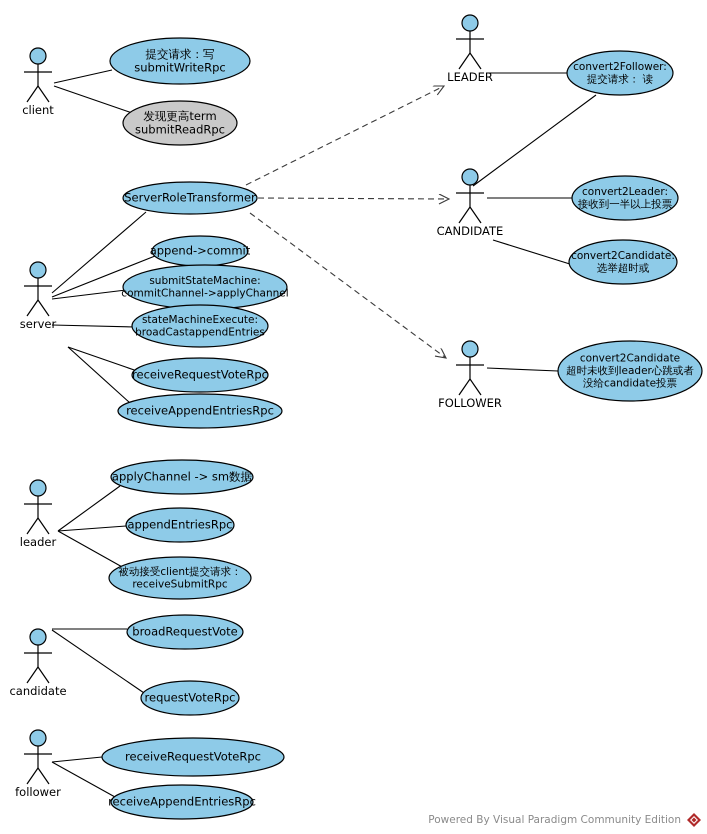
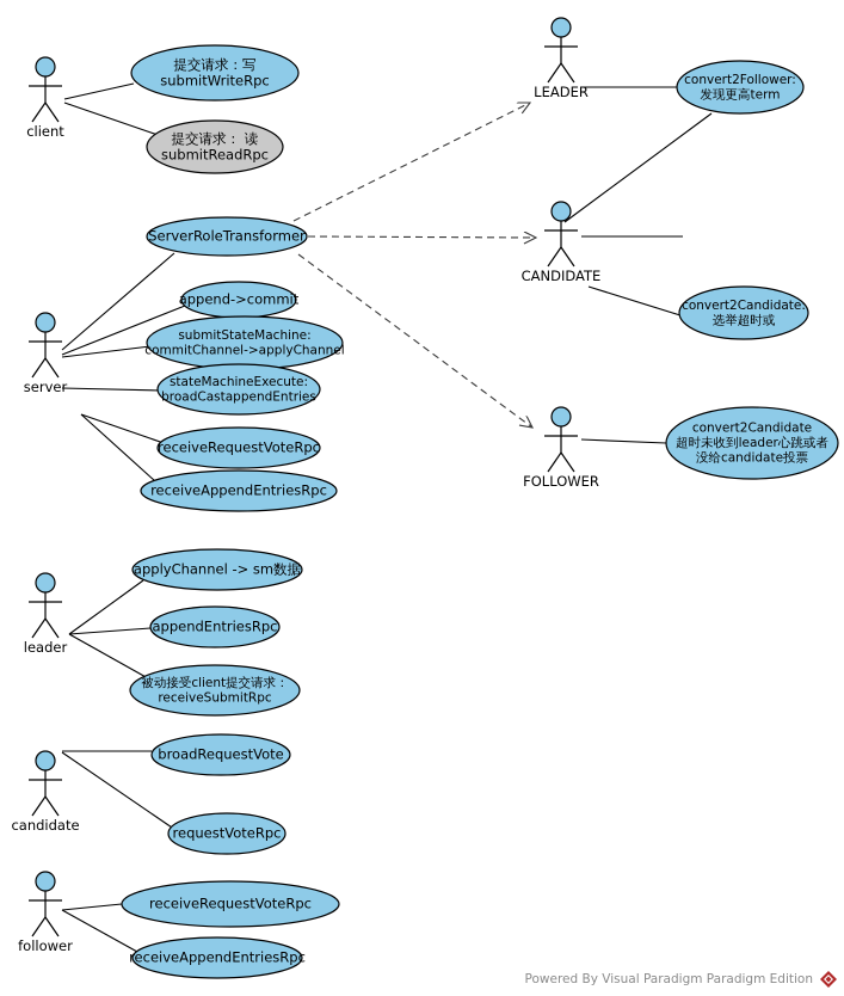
  提交请求：写
  submitWriteRpc
- 发现更高term
+ 提交请求： 读
  submitReadRpc
  ServerRoleTransformer
  append->commit
  submitStateMachine:
  commitChannel->applyChannel
  stateMachineExecute:
  broadCastappendEntries
  receiveRequestVoteRpc
  receiveAppendEntriesRpc
  applyChannel -> sm数据
  appendEntriesRpc
  被动接受client提交请求：
  receiveSubmitRpc
  broadRequestVote
  requestVoteRpc
  receiveRequestVoteRpc
  receiveAppendEntriesRpc
  convert2Follower:
- 提交请求： 读
+ 发现更高term
- convert2Leader:
- 接收到一半以上投票
  convert2Candidate:
  选举超时或
  convert2Candidate
  超时未收到leader心跳或者
  没给candidate投票
  client
  server
  leader
  candidate
  follower
  LEADER
  CANDIDATE
  FOLLOWER
- Powered By Visual Paradigm Community Edition
+ Powered By Visual Paradigm Paradigm Edition
